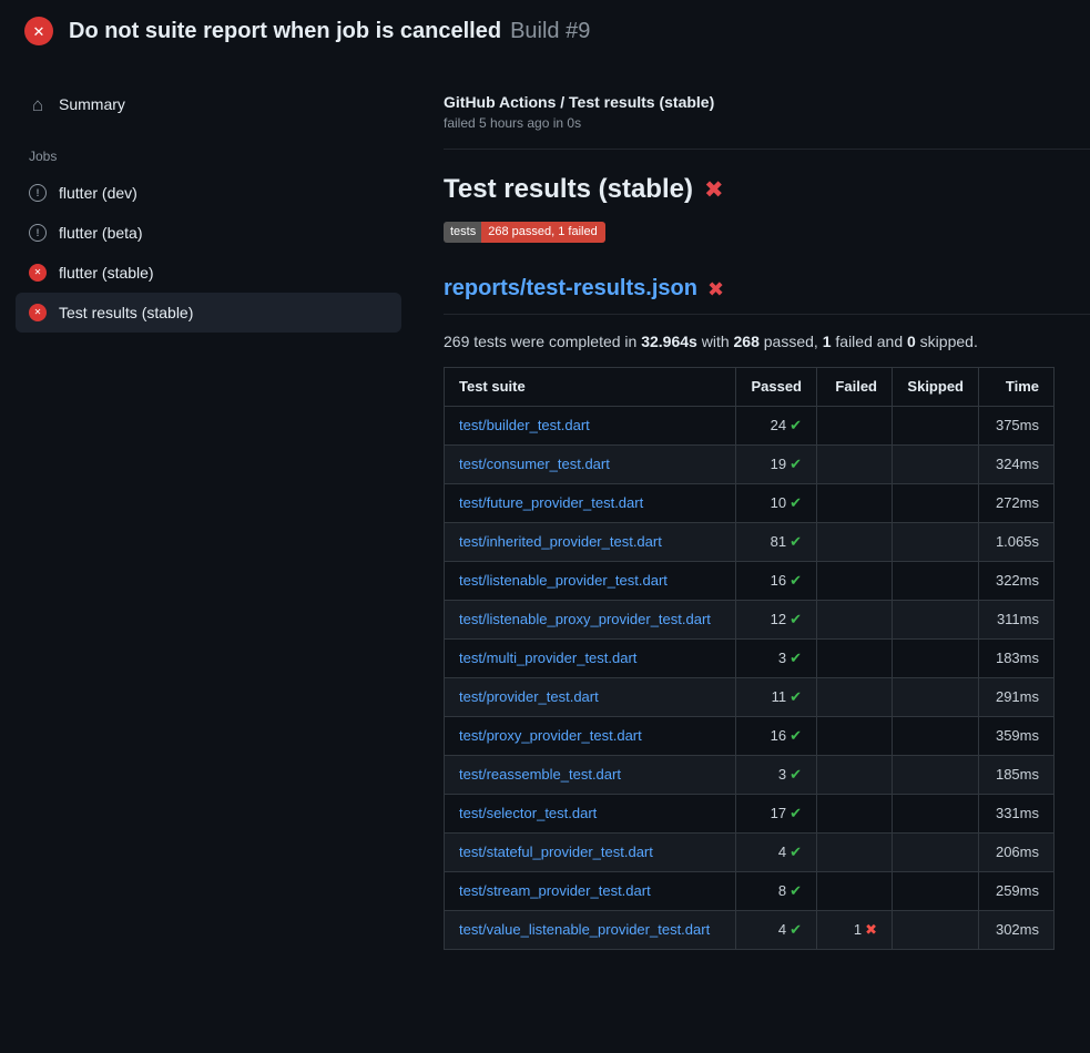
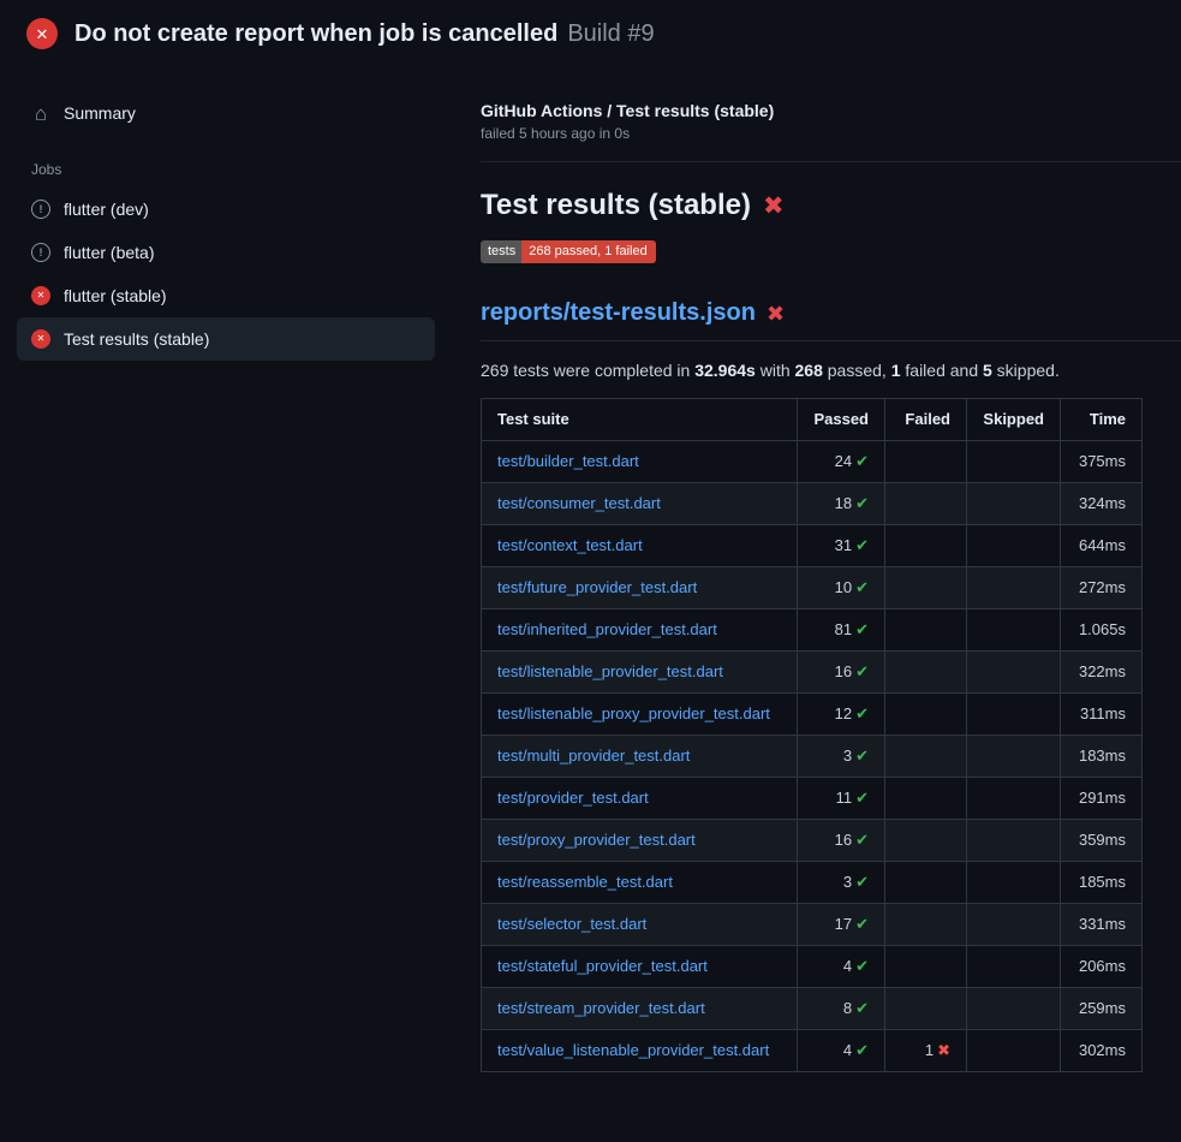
  ✕
- Do not suite report when job is cancelled
+ Do not create report when job is cancelled
  Build #9
  ⌂
  Summary
  Jobs
  !
  flutter (dev)
  !
  flutter (beta)
  ✕
  flutter (stable)
  ✕
  Test results (stable)
  GitHub Actions / Test results (stable)
  failed 5 hours ago in 0s
  Test results (stable)
  ✖
  tests
  268 passed, 1 failed
  reports/test-results.json
  ✖
- 269 tests were completed in 32.964s with 268 passed, 1 failed and 0 skipped.
+ 269 tests were completed in 32.964s with 268 passed, 1 failed and 5 skipped.
  Test suite	Passed	Failed	Skipped	Time
  test/builder_test.dart	24 ✔			375ms
- test/consumer_test.dart	19 ✔			324ms
+ test/consumer_test.dart	18 ✔			324ms
+ test/context_test.dart	31 ✔			644ms
  test/future_provider_test.dart	10 ✔			272ms
  test/inherited_provider_test.dart	81 ✔			1.065s
  test/listenable_provider_test.dart	16 ✔			322ms
  test/listenable_proxy_provider_test.dart	12 ✔			311ms
  test/multi_provider_test.dart	3 ✔			183ms
  test/provider_test.dart	11 ✔			291ms
  test/proxy_provider_test.dart	16 ✔			359ms
  test/reassemble_test.dart	3 ✔			185ms
  test/selector_test.dart	17 ✔			331ms
  test/stateful_provider_test.dart	4 ✔			206ms
  test/stream_provider_test.dart	8 ✔			259ms
  test/value_listenable_provider_test.dart	4 ✔	1 ✖		302ms
